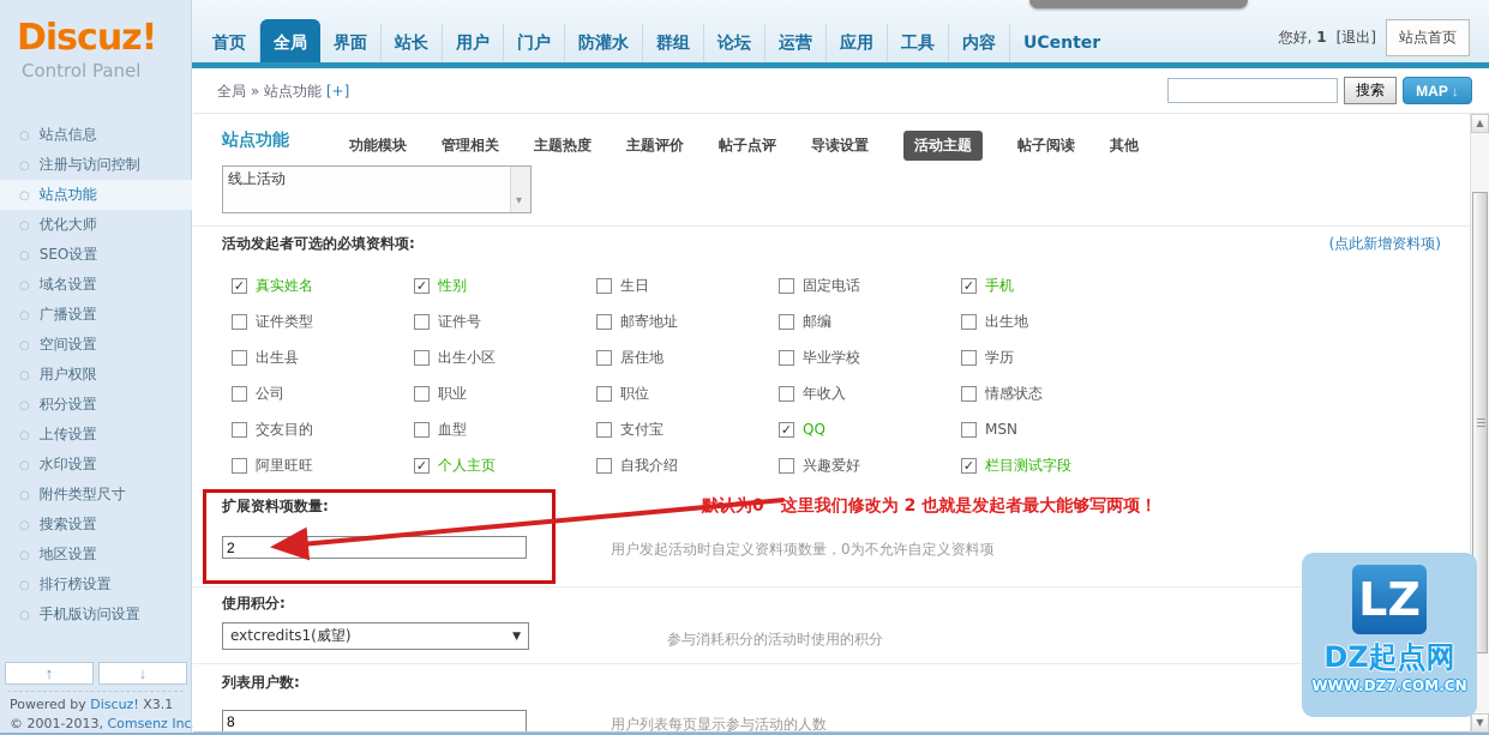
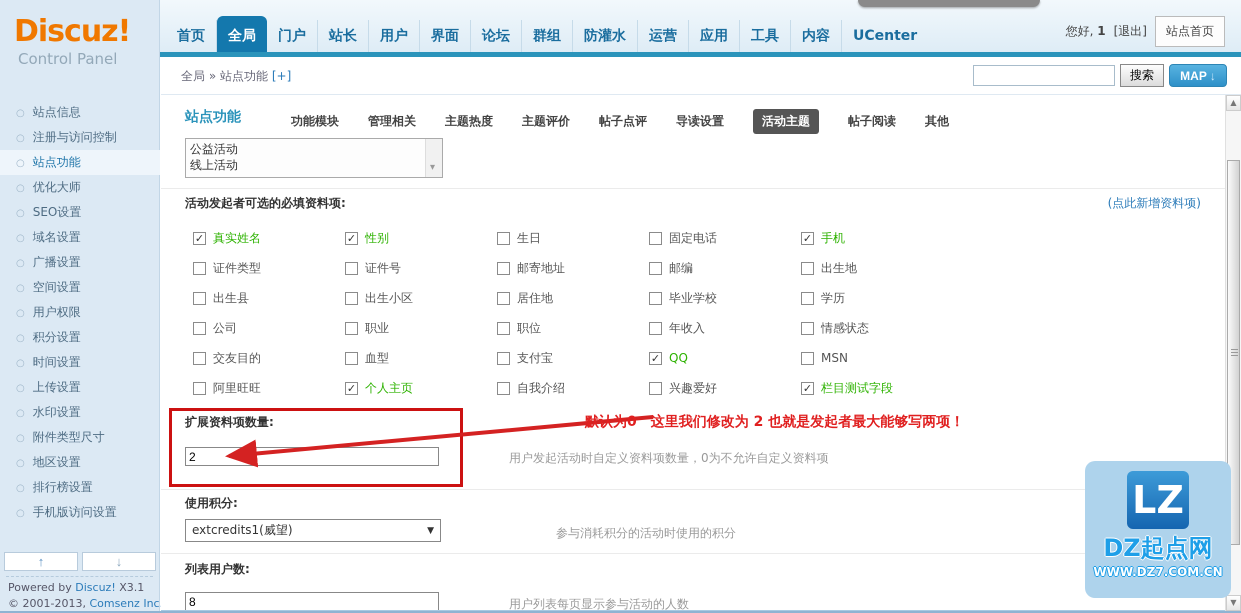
  Discuz!
  Control Panel
  ○ 站点信息
  ○ 注册与访问控制
  ○ 站点功能
  ○ 优化大师
  ○ SEO设置
  ○ 域名设置
  ○ 广播设置
  ○ 空间设置
  ○ 用户权限
  ○ 积分设置
+ ○ 时间设置
  ○ 上传设置
  ○ 水印设置
  ○ 附件类型尺寸
- ○ 搜索设置
  ○ 地区设置
  ○ 排行榜设置
  ○ 手机版访问设置
  ↑
  ↓
  Powered by Discuz! X3.1
  © 2001-2013, Comsenz Inc
  首页
  全局
- 界面
+ 门户
  站长
  用户
- 门户
+ 界面
- 防灌水
+ 论坛
  群组
- 论坛
+ 防灌水
  运营
  应用
  工具
  内容
  UCenter
  您好, 1
  [退出]
  站点首页
  全局 » 站点功能 [+]
  搜索
  MAP
  ↓
  站点功能
  功能模块
  管理相关
  主题热度
  主题评价
  帖子点评
  导读设置
  活动主题
  帖子阅读
  其他
+ 公益活动
  线上活动
  ▾
  活动发起者可选的必填资料项:
  (点此新增资料项)
  ✓
  真实姓名
  ✓
  性别
  生日
  固定电话
  ✓
  手机
  证件类型
  证件号
  邮寄地址
  邮编
  出生地
  出生县
  出生小区
  居住地
  毕业学校
  学历
  公司
  职业
  职位
  年收入
  情感状态
  交友目的
  血型
  支付宝
  ✓
  QQ
  MSN
  阿里旺旺
  ✓
  个人主页
  自我介绍
  兴趣爱好
  ✓
  栏目测试字段
  扩展资料项数量:
  2
  用户发起活动时自定义资料项数量，0为不允许自定义资料项
  默认为0 这里我们修改为 2 也就是发起者最大能够写两项！
  使用积分:
  extcredits1(威望)
  ▼
  参与消耗积分的活动时使用的积分
  列表用户数:
  8
  用户列表每页显示参与活动的人数
  ▲
  ▼
  LZ
  DZ起点网
  WWW.DZ7.COM.CN
